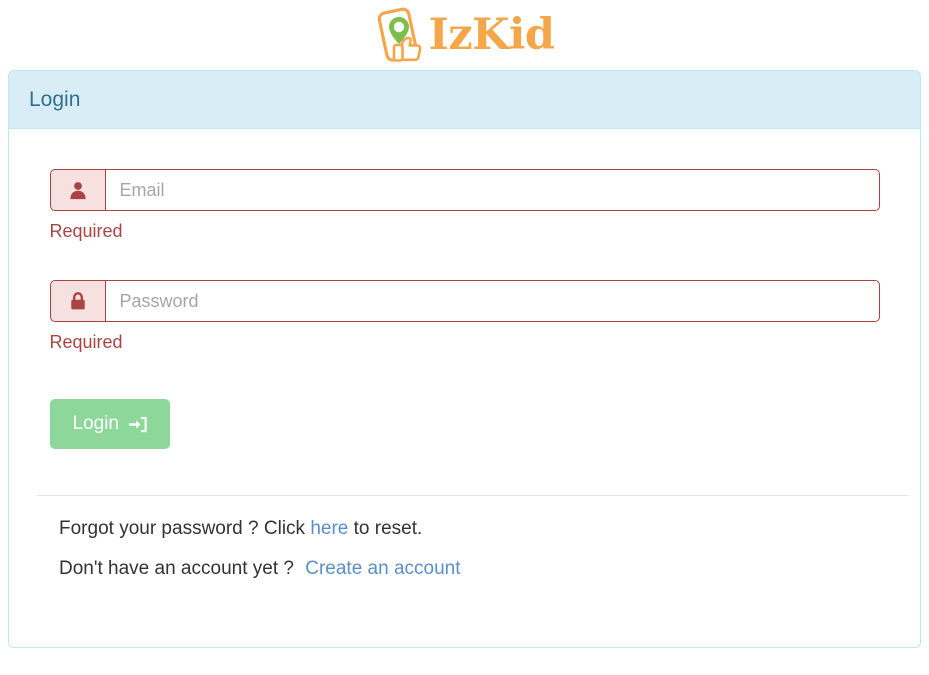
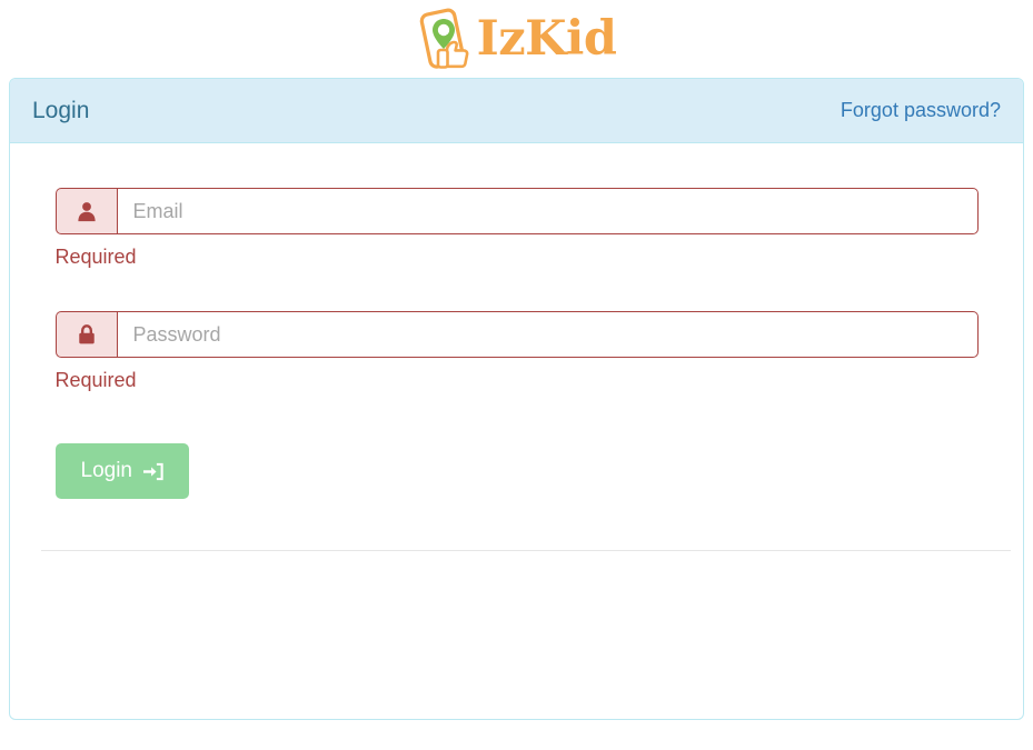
  IzKid
  Login
+ Forgot password?
  Email
  Required
  Password
  Required
  Login
- Forgot your password ? Click here to reset.
- Don't have an account yet ? Create an account
